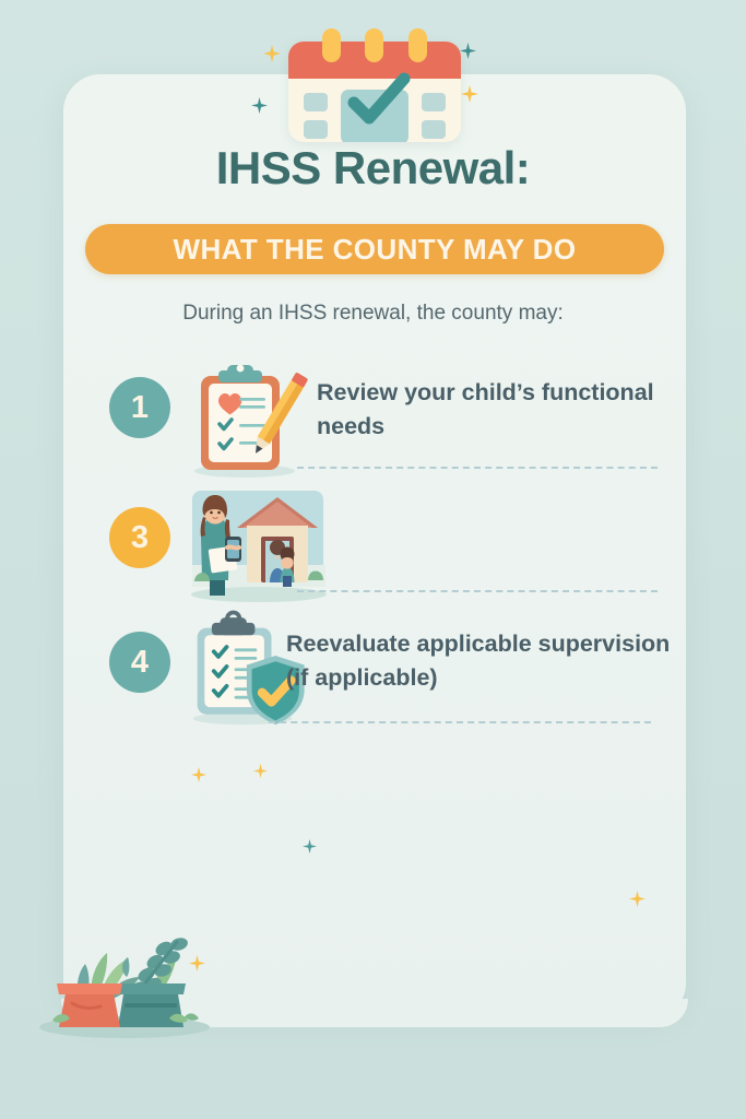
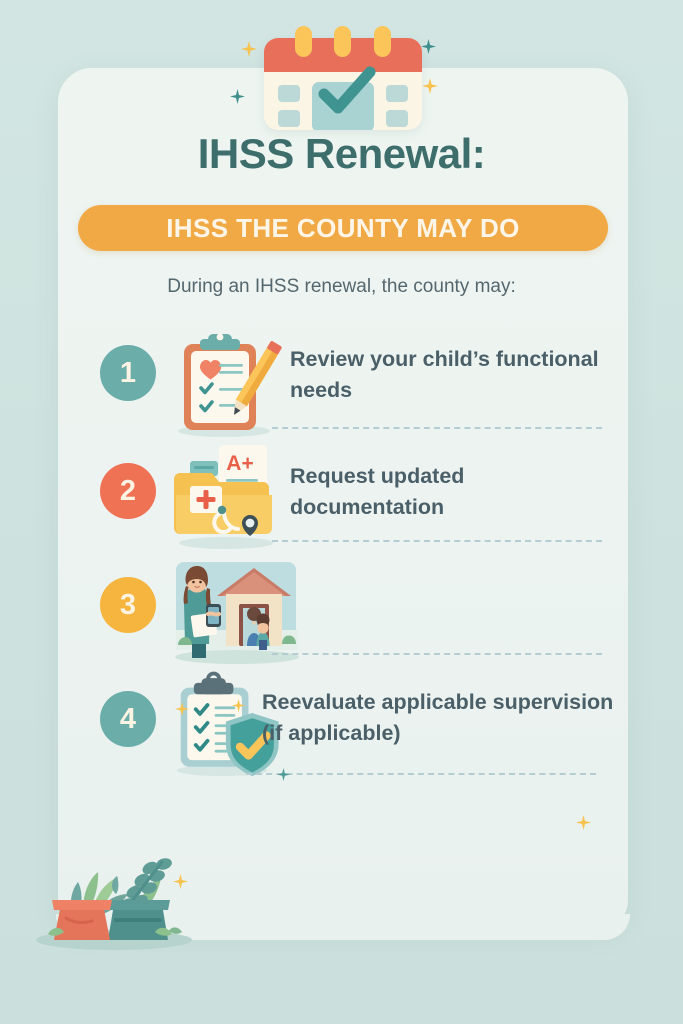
  IHSS Renewal:
- WHAT THE COUNTY MAY DO
+ IHSS THE COUNTY MAY DO
  During an IHSS renewal, the county may:
  1
  Review your child’s functional needs
+ 2
+ A+
+ Request updated documentation
  3
  4
  Reevaluate applicable supervision (if applicable)
